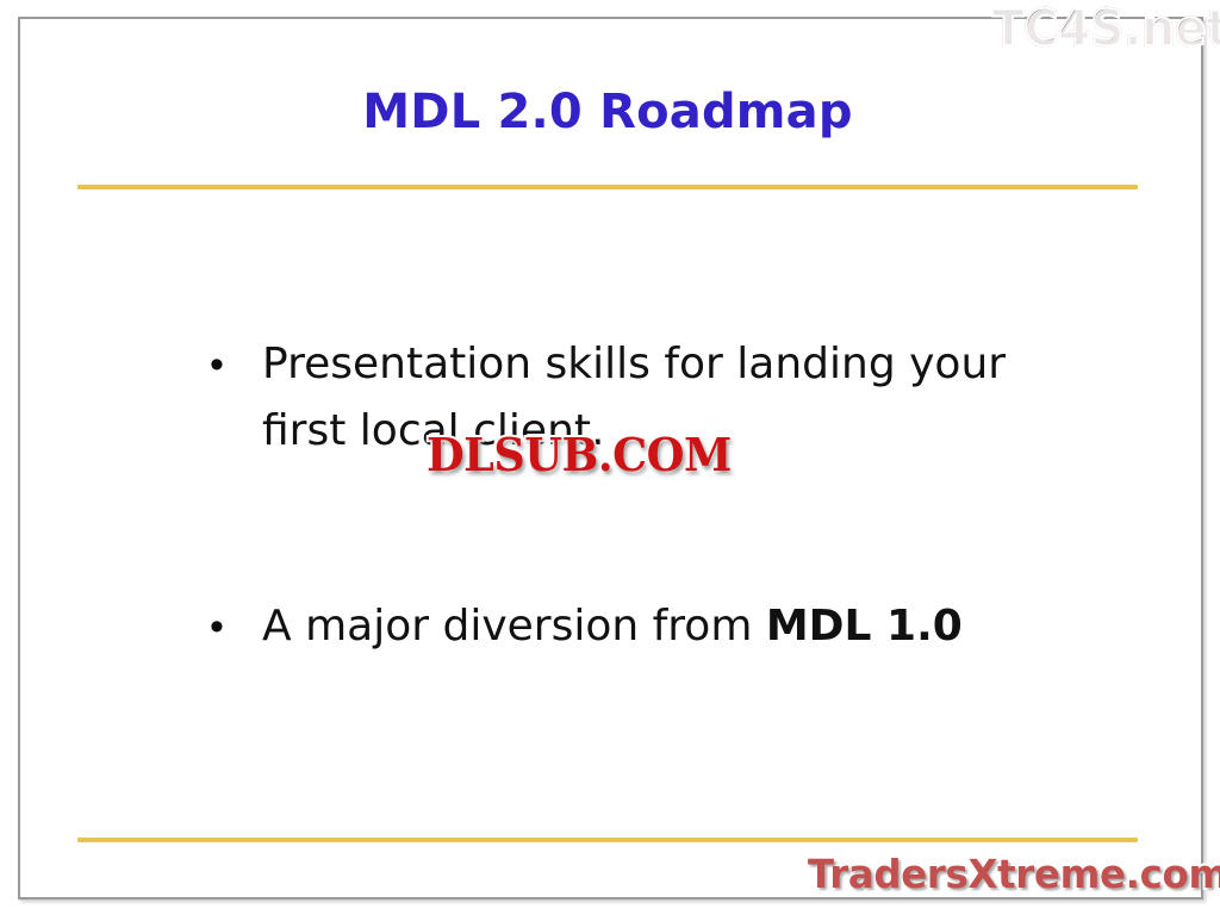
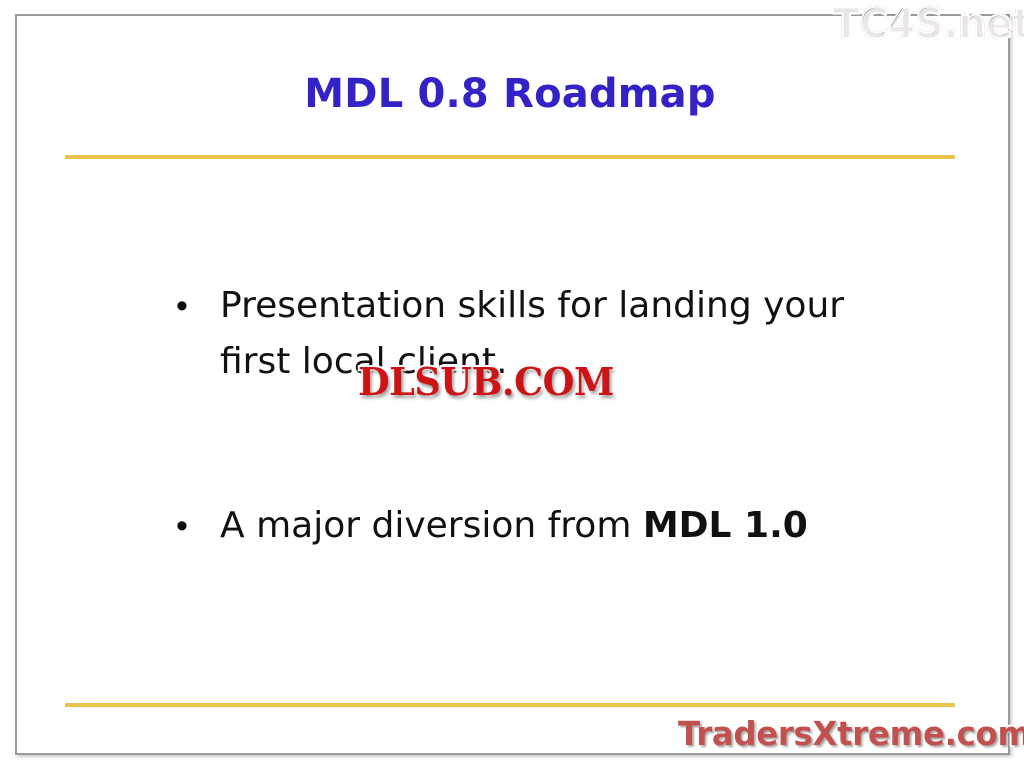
- MDL 2.0 Roadmap
+ MDL 0.8 Roadmap
  •
  Presentation skills for landing your first local client.
  •
  A major diversion from MDL 1.0
  TC4S.net
  DLSUB.COM
  TradersXtreme.com
